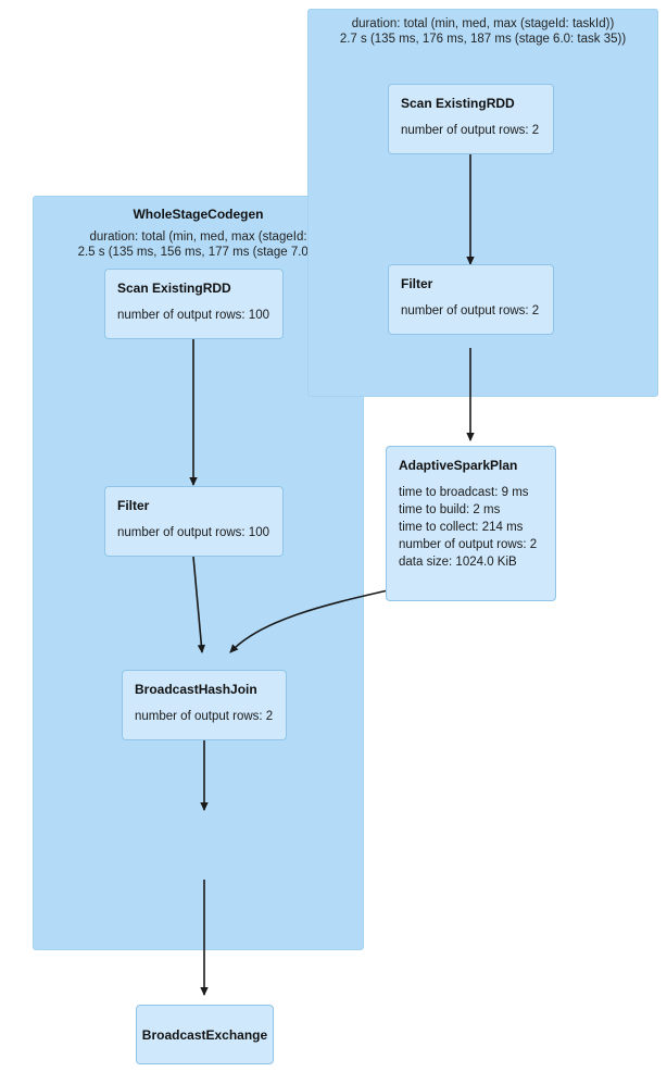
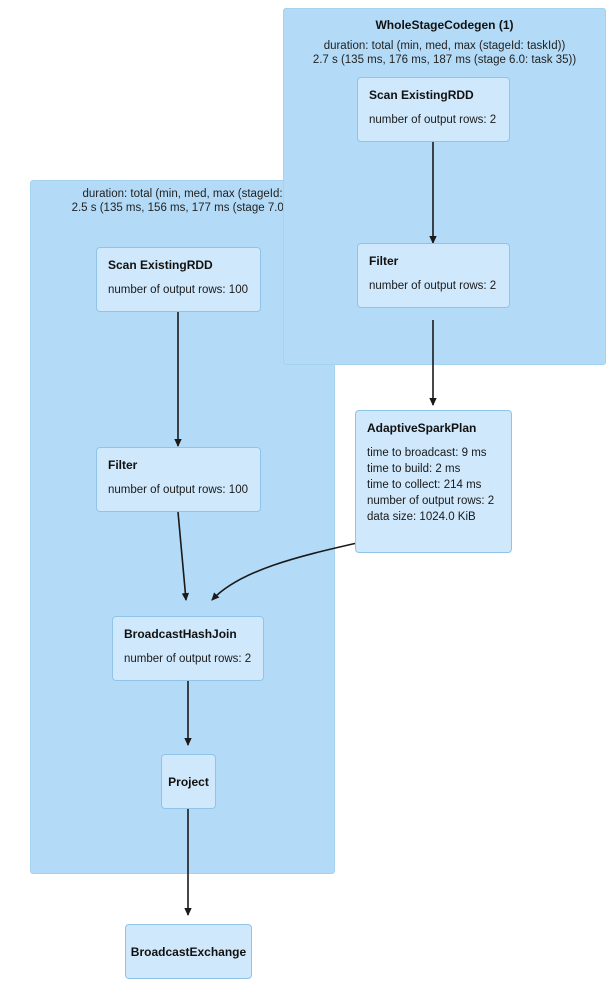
- WholeStageCodegen
  duration: total (min, med, max (stageId:
  2.5 s (135 ms, 156 ms, 177 ms (stage 7.0
+ WholeStageCodegen (1)
  duration: total (min, med, max (stageId: taskId))
  2.7 s (135 ms, 176 ms, 187 ms (stage 6.0: task 35))
  Scan ExistingRDD
  number of output rows: 2
  Filter
  number of output rows: 2
  Scan ExistingRDD
  number of output rows: 100
  Filter
  number of output rows: 100
  AdaptiveSparkPlan
  time to broadcast: 9 ms
  time to build: 2 ms
  time to collect: 214 ms
  number of output rows: 2
  data size: 1024.0 KiB
  BroadcastHashJoin
  number of output rows: 2
+ Project
  BroadcastExchange
